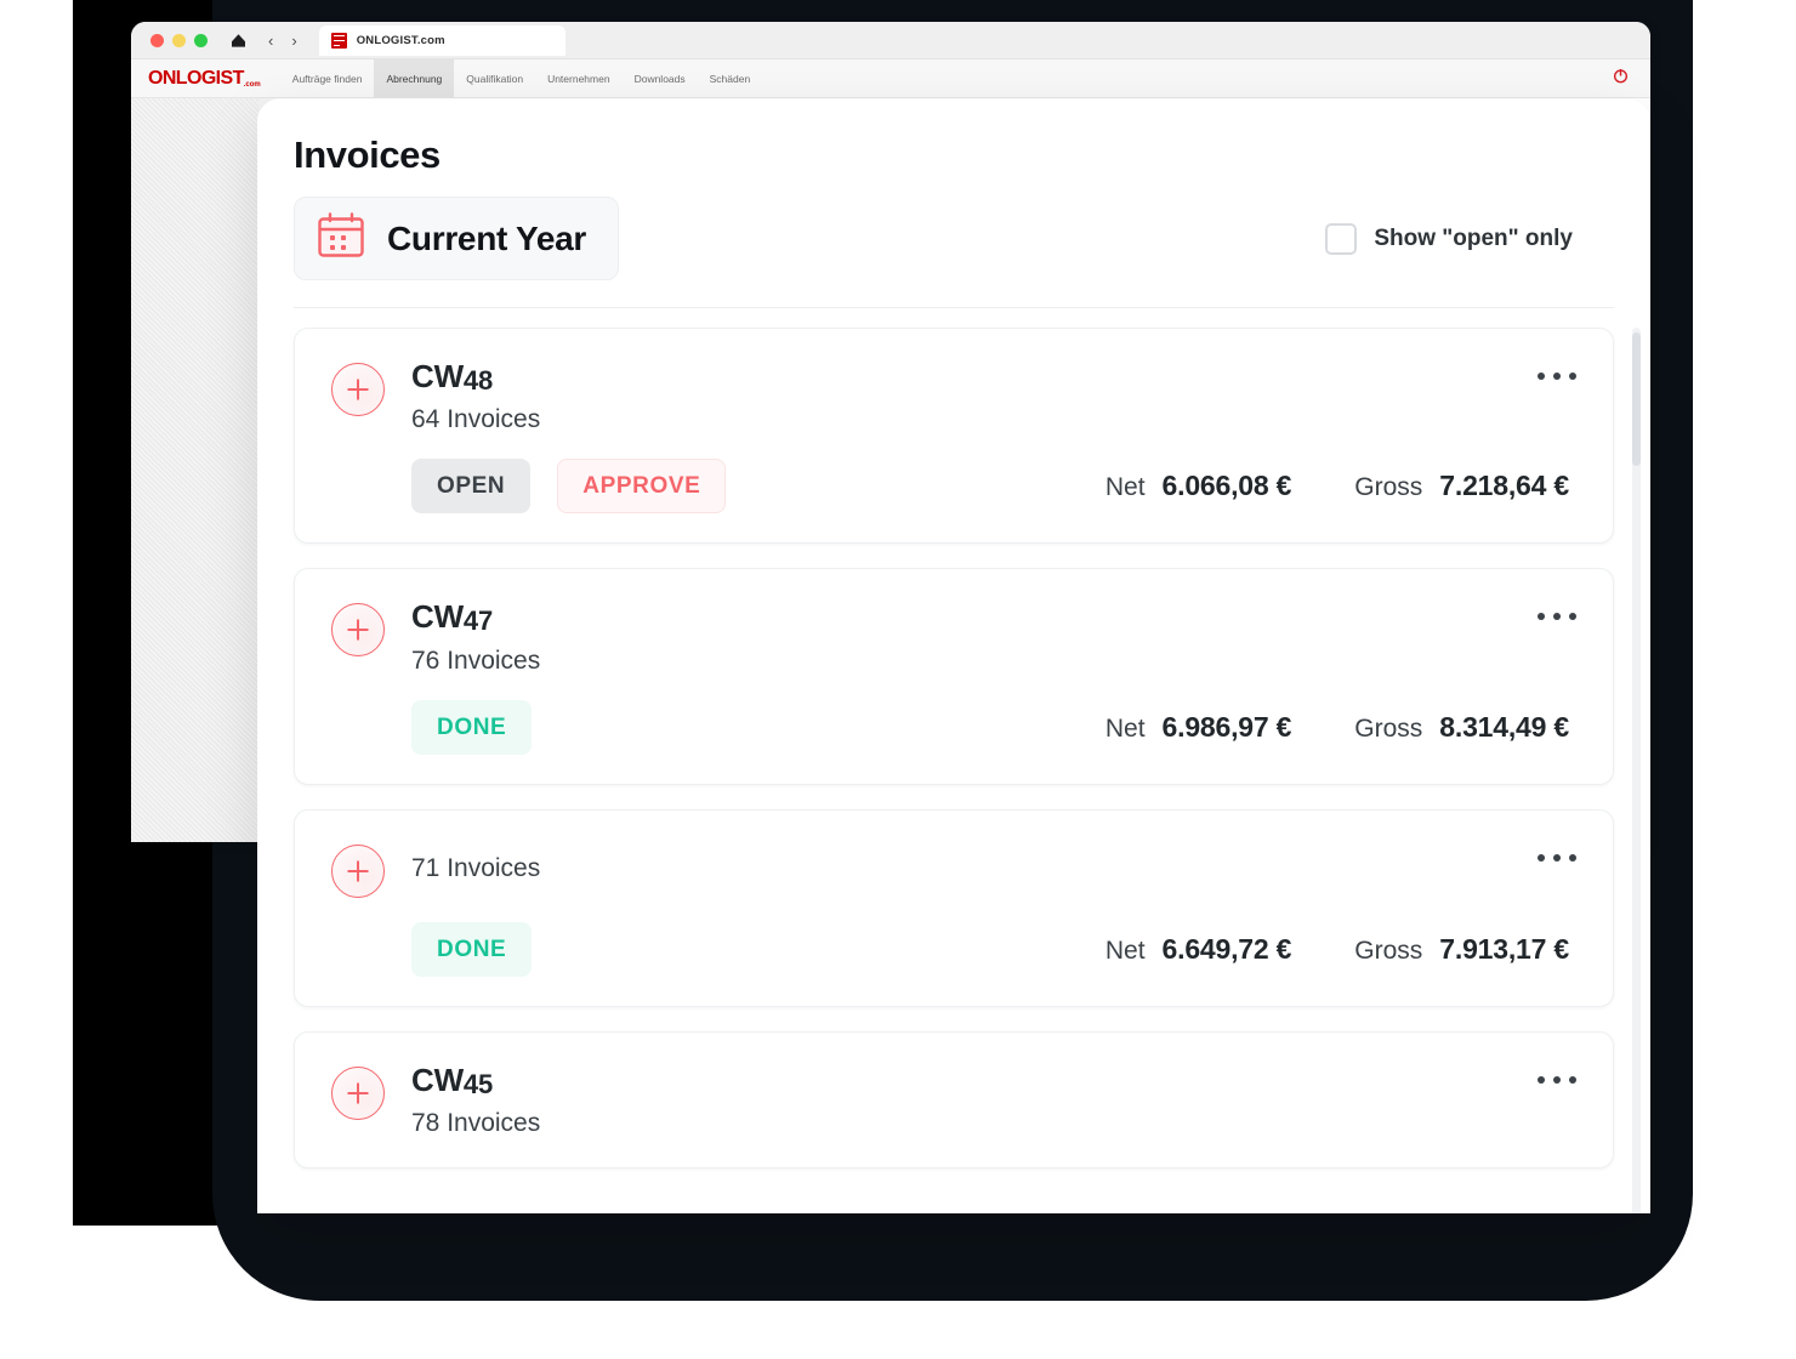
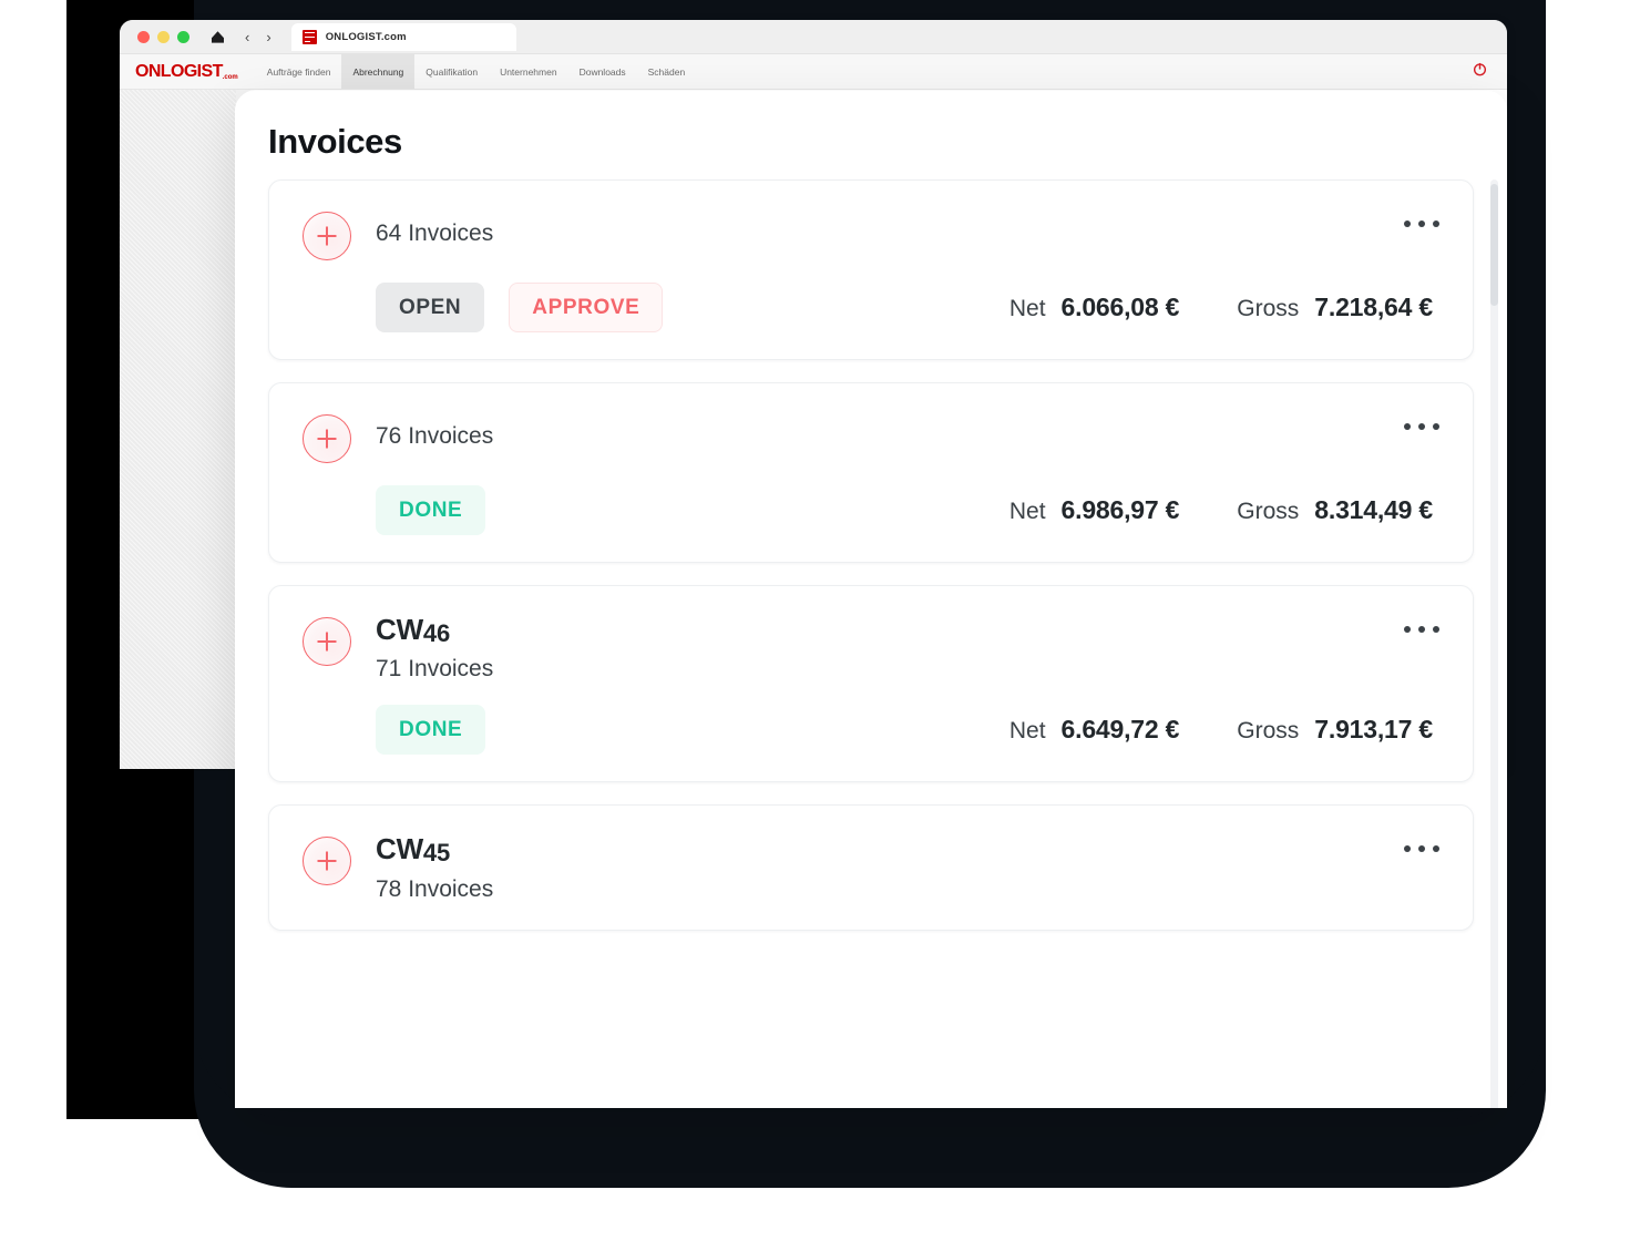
  ‹
  ›
  ONLOGIST.com
  Aufträge finden
  Abrechnung
  Qualifikation
  Unternehmen
  Downloads
  Schäden
  Invoices
- Current Year
- Show "open" only
- CW48
  64 Invoices
  OPEN
  APPROVE
  Net
  6.066,08 €
  Gross
  7.218,64 €
- CW47
  76 Invoices
  DONE
  Net
  6.986,97 €
  Gross
  8.314,49 €
+ CW46
  71 Invoices
  DONE
  Net
  6.649,72 €
  Gross
  7.913,17 €
  CW45
  78 Invoices
